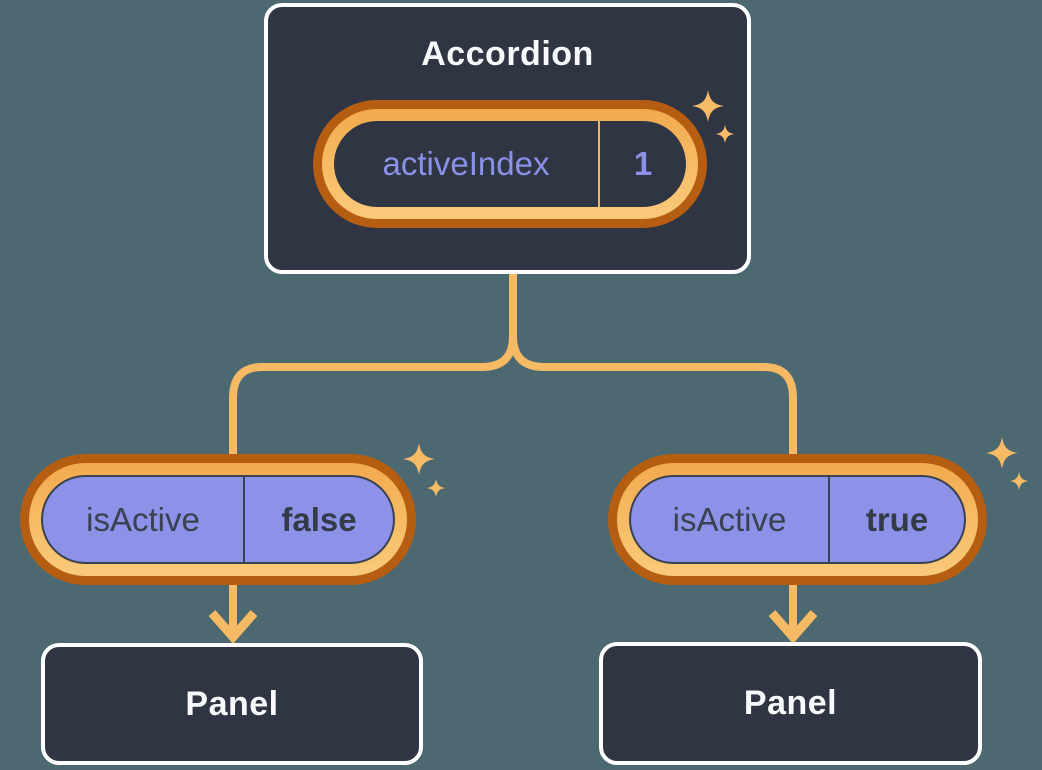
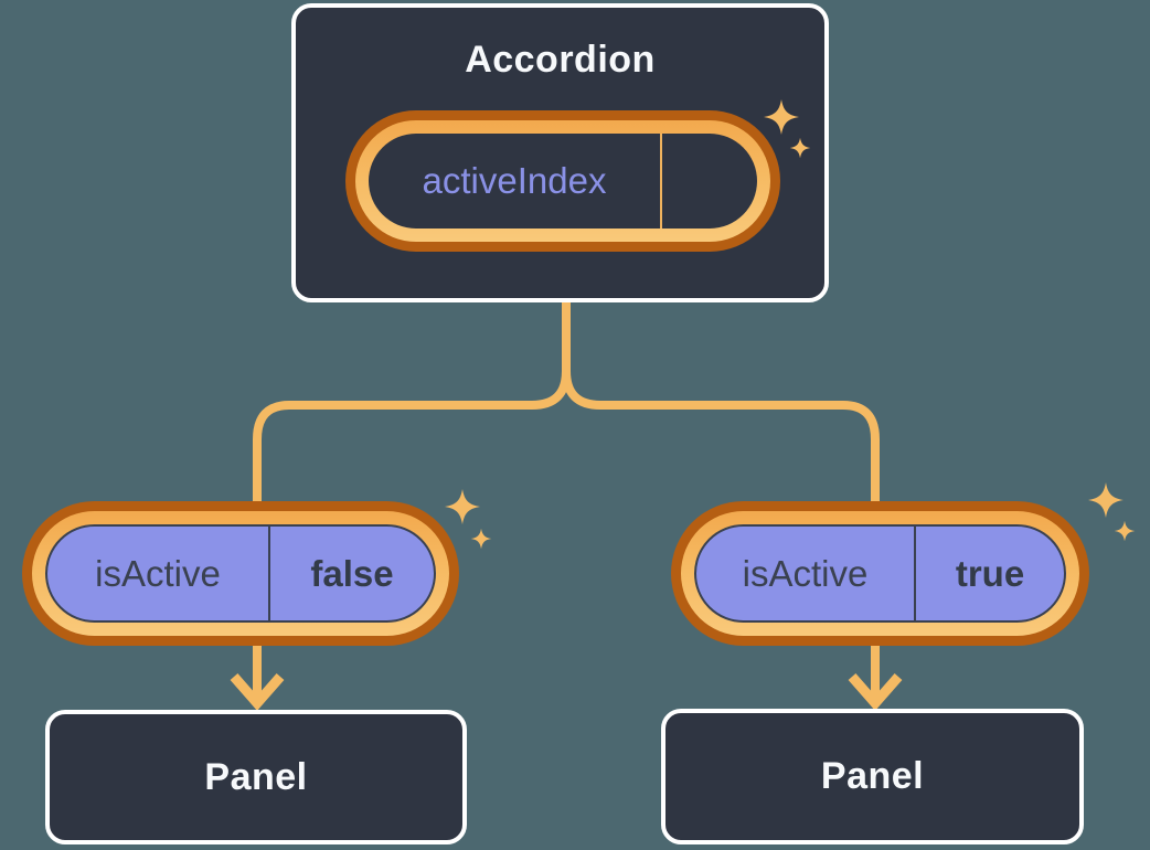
  Accordion
  activeIndex
- 1
  isActive
  false
  isActive
  true
  Panel
  Panel
